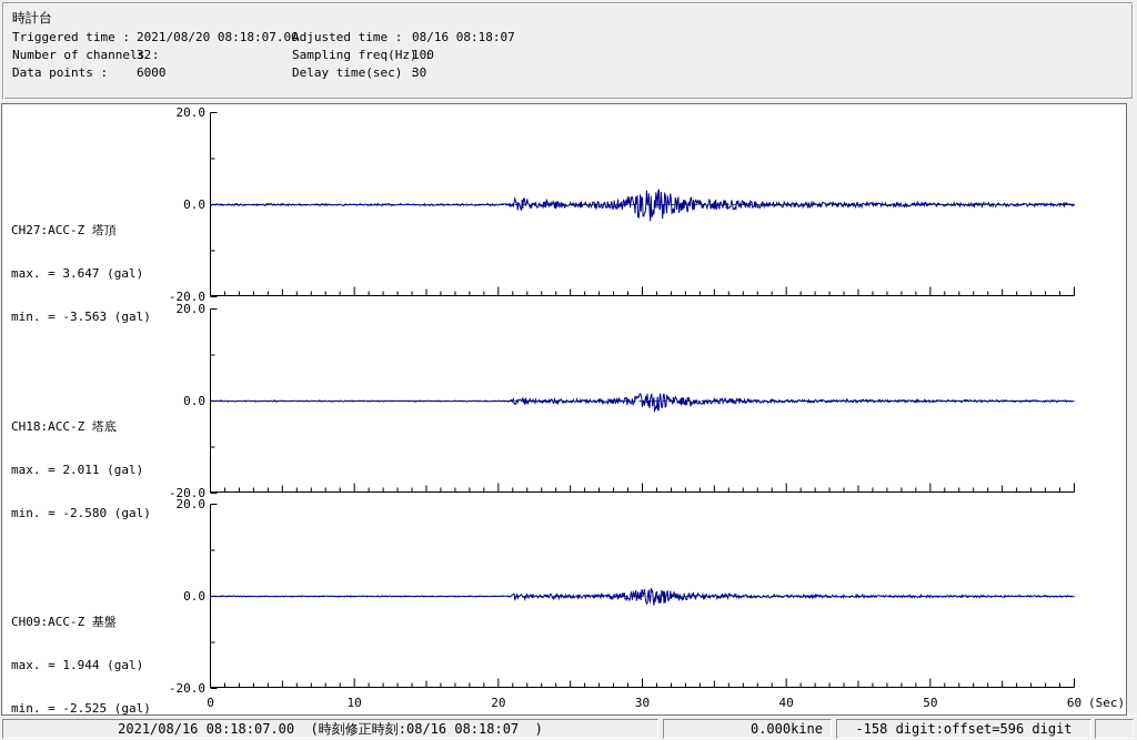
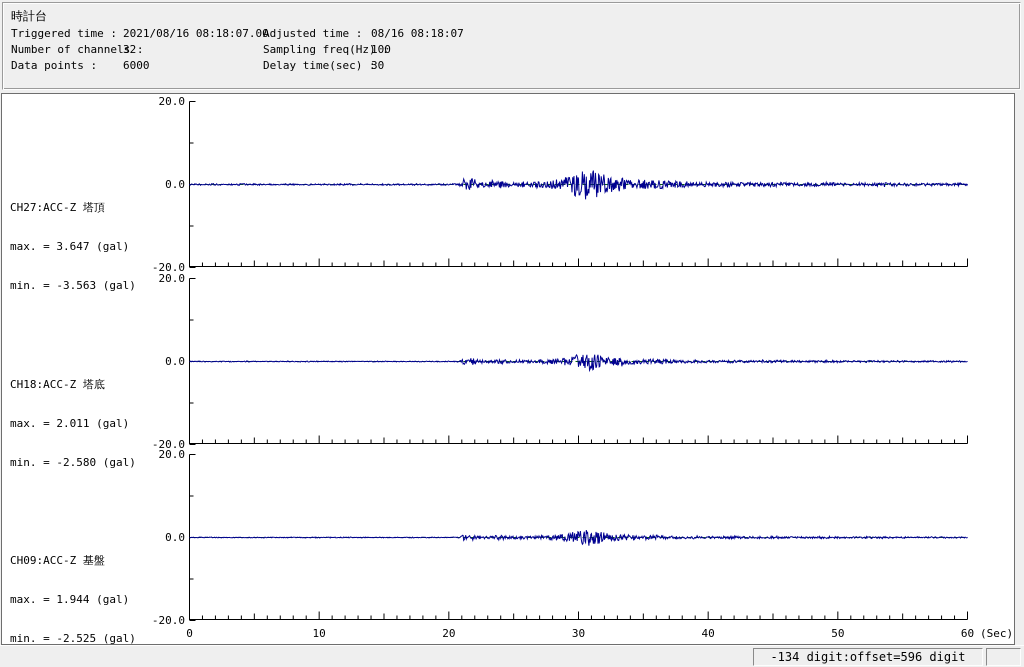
  時計台
  Triggered time :
- 2021/08/20 08:18:07.00
+ 2021/08/16 08:18:07.00
  Adjusted time :
  08/16 08:18:07
  Number of channels :
  32
  Sampling freq(Hz) :
  100
  Data points :
  6000
  Delay time(sec) :
  30
  CH27:ACC-Z 塔頂
  max. = 3.647 (gal)
  min. = -3.563 (gal)
  CH18:ACC-Z 塔底
  max. = 2.011 (gal)
  min. = -2.580 (gal)
  CH09:ACC-Z 基盤
  max. = 1.944 (gal)
  min. = -2.525 (gal)
  20.0
  0.0
  -20.0
  20.0
  0.0
  -20.0
  20.0
  0.0
  -20.0
  0
  10
  20
  30
  40
  50
  60
  (Sec)
- 2021/08/16 08:18:07.00 (時刻修正時刻:08/16 08:18:07 )
- 0.000kine
- -158 digit:offset=596 digit
+ -134 digit:offset=596 digit
